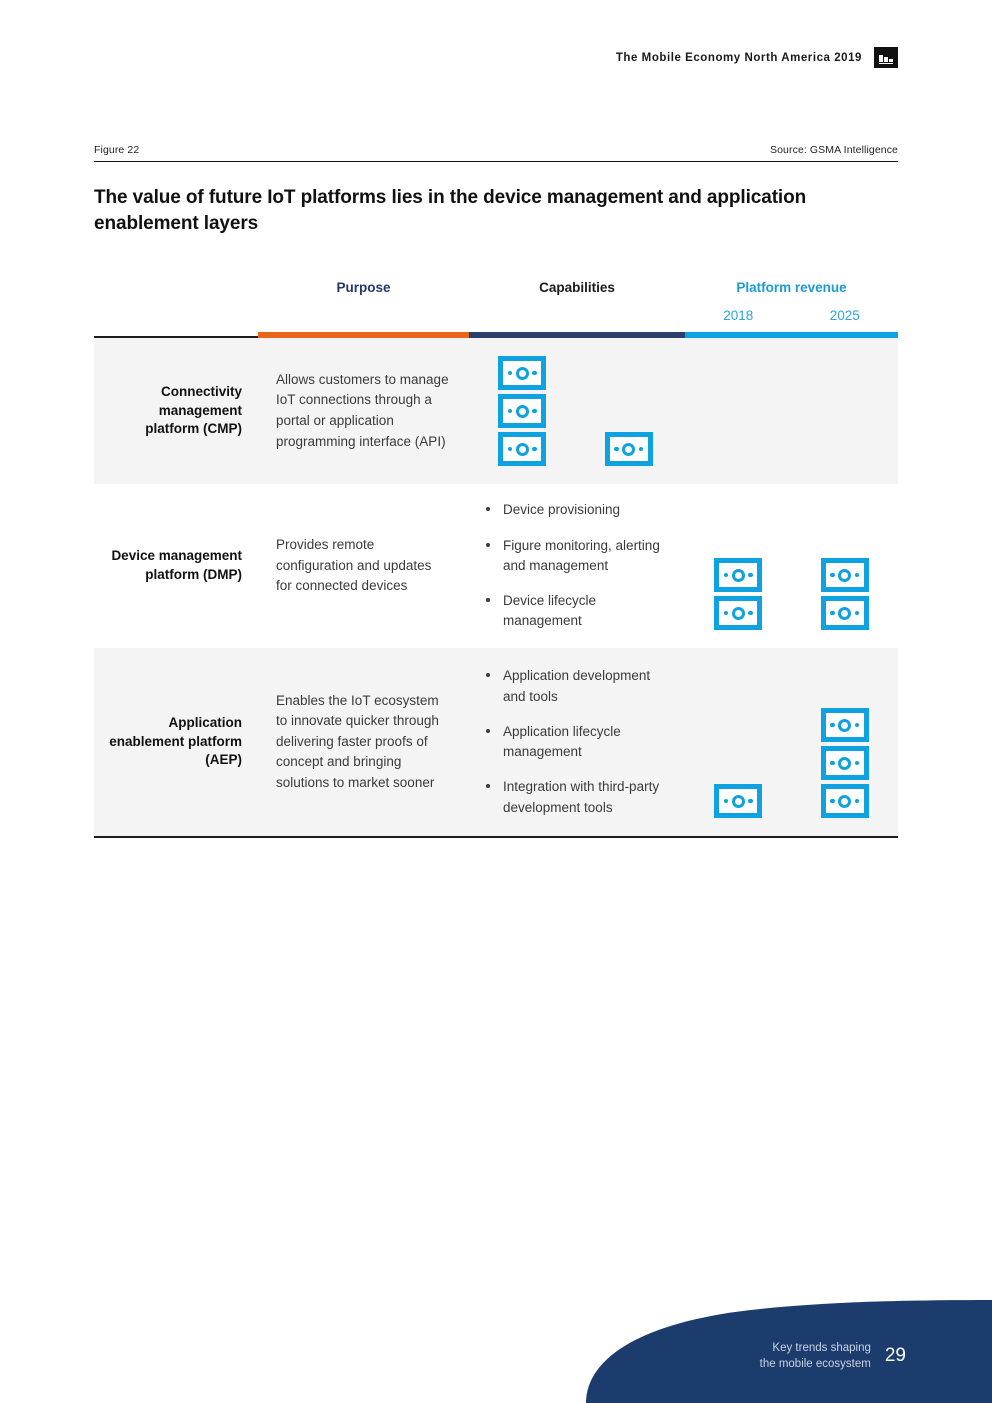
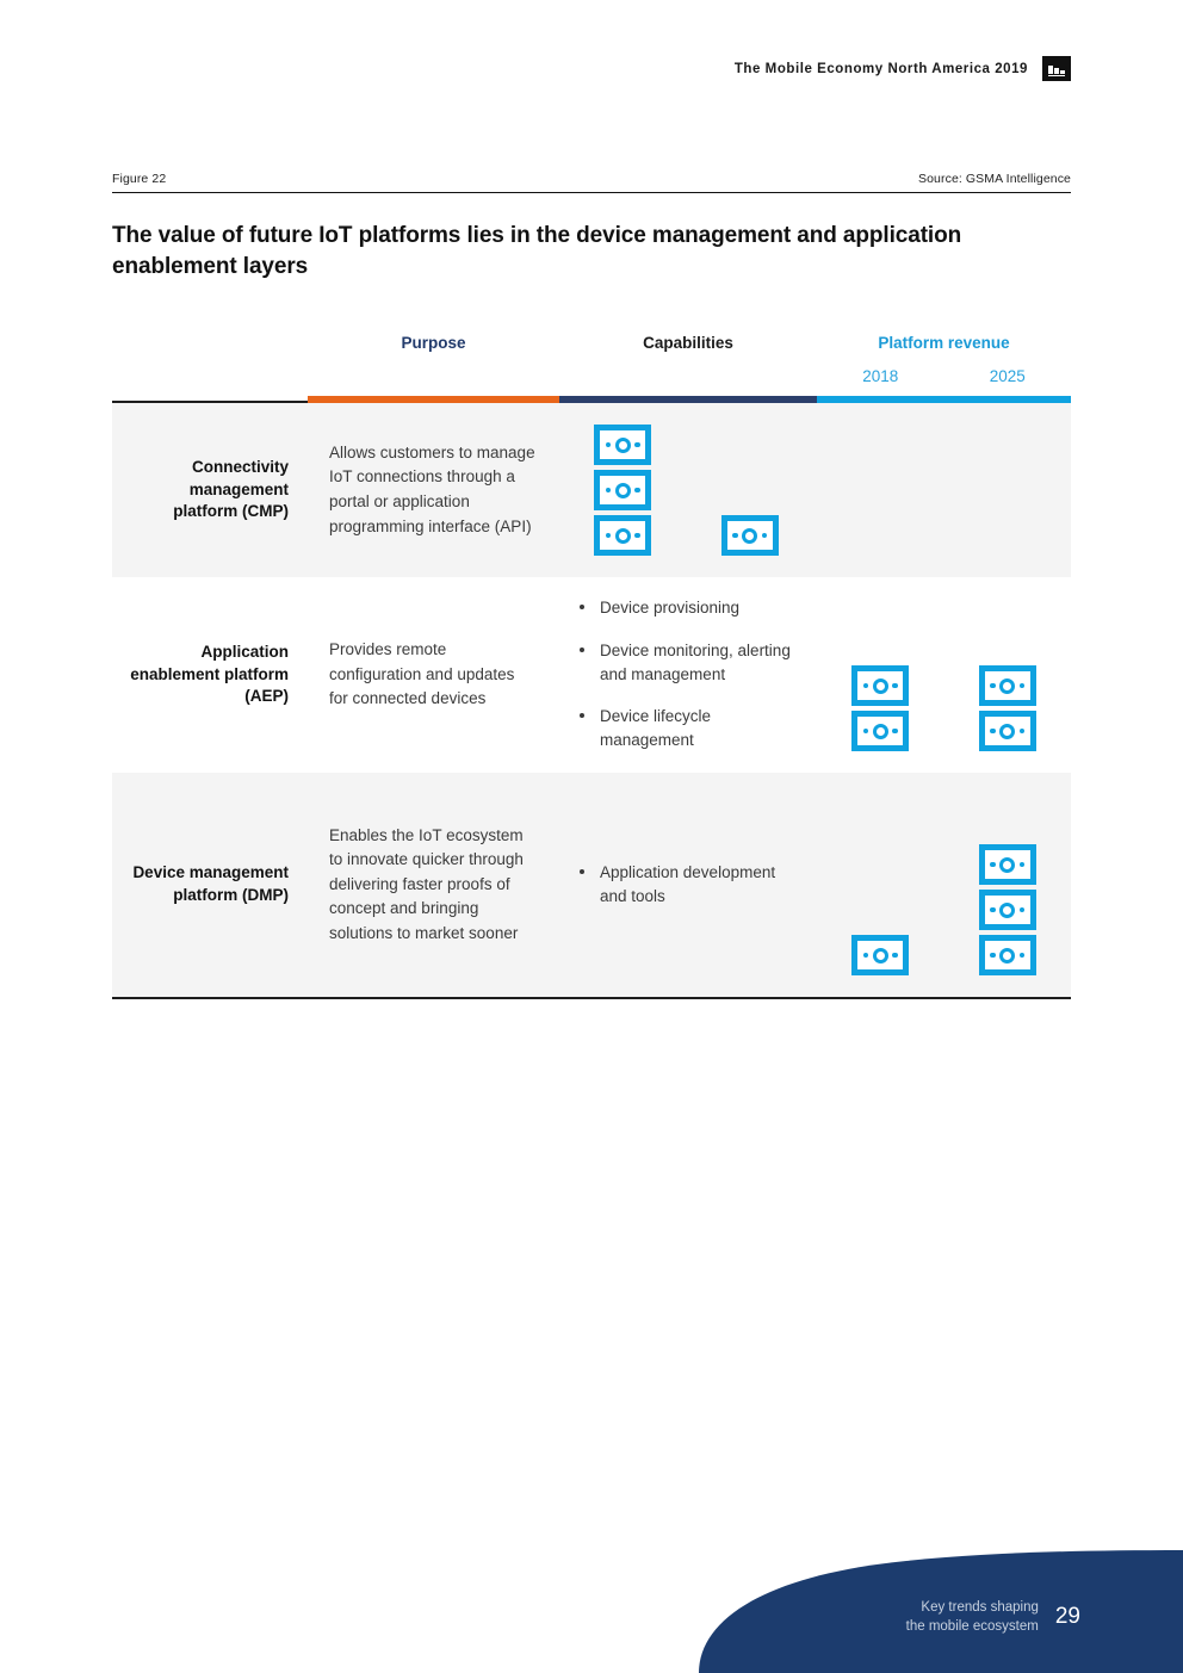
  The Mobile Economy North America 2019
  Figure 22
  Source: GSMA Intelligence
  The value of future IoT platforms lies in the device management and application enablement layers
  Purpose
  Capabilities
  Platform revenue
  2018
  2025
  Connectivity management platform (CMP)
  Allows customers to manage IoT connections through a portal or application programming interface (API)
- Device management platform (DMP)
+ Application enablement platform (AEP)
  Provides remote configuration and updates for connected devices
  Device provisioning
- Figure monitoring, alerting and management
+ Device monitoring, alerting and management
  Device lifecycle management
- Application enablement platform (AEP)
+ Device management platform (DMP)
  Enables the IoT ecosystem to innovate quicker through delivering faster proofs of concept and bringing solutions to market sooner
  Application development and tools
- Application lifecycle management
- Integration with third-party development tools
  Key trends shaping
  the mobile ecosystem
  29
